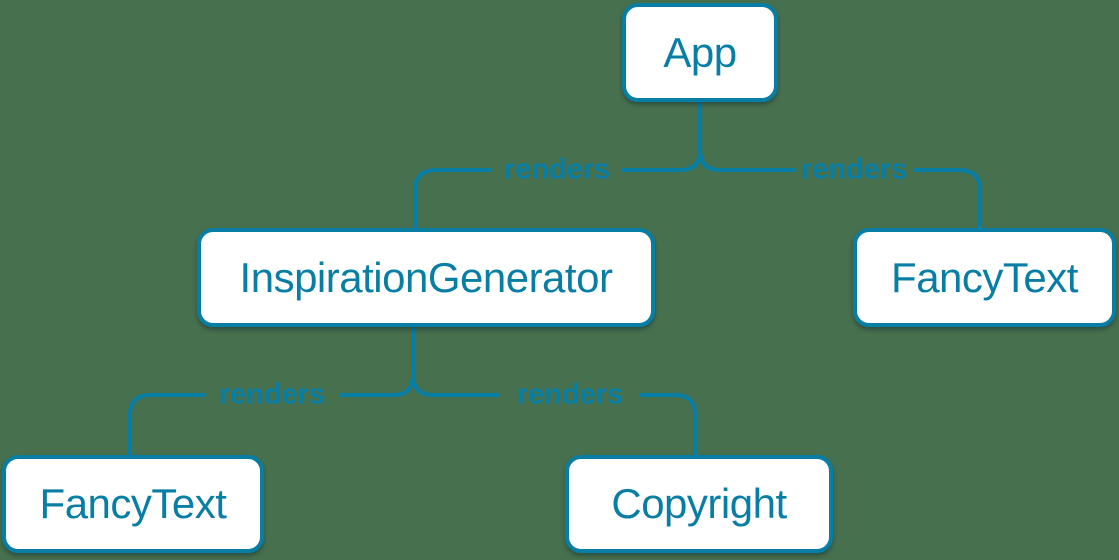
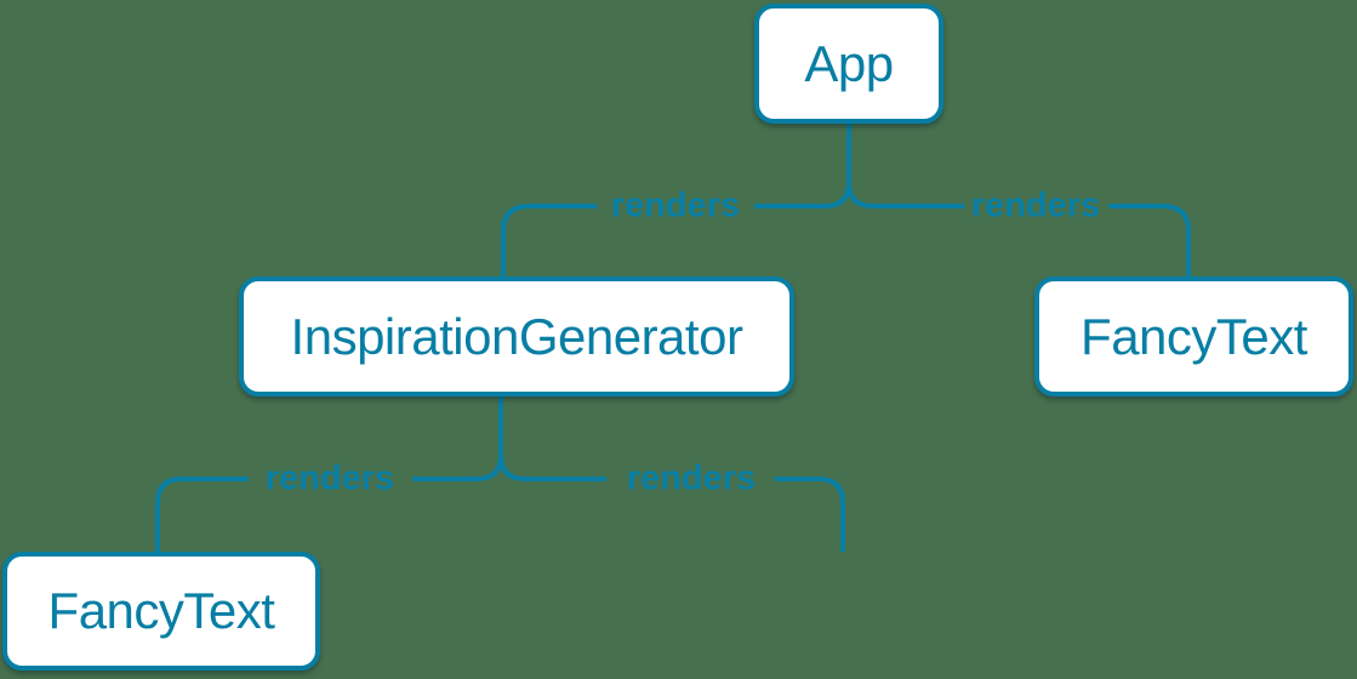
  App
  InspirationGenerator
  FancyText
  FancyText
- Copyright
  renders
  renders
  renders
  renders
